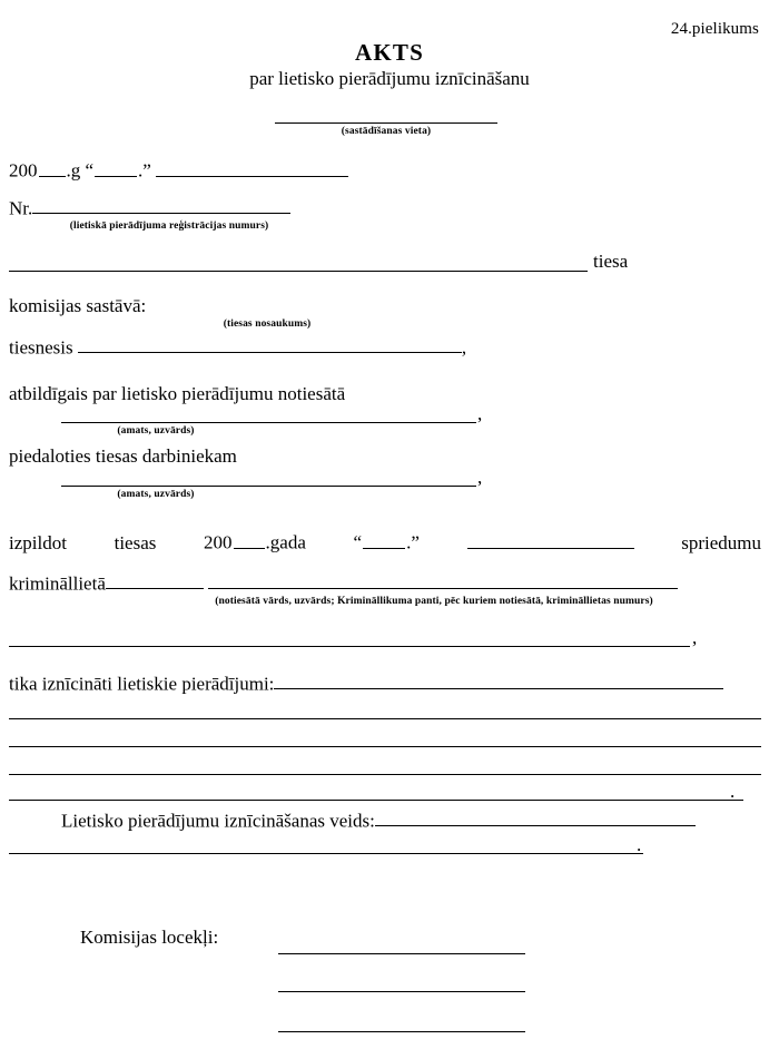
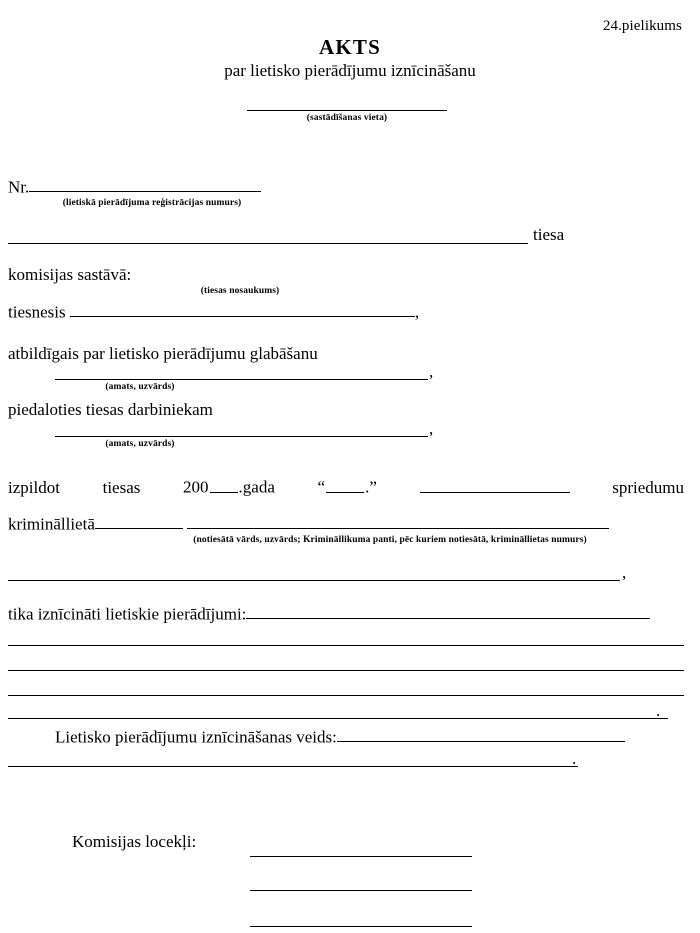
  24.pielikums
  AKTS
  par lietisko pierādījumu iznīcināšanu
  (sastādīšanas vieta)
- 200 .g “ .”
  Nr.
  (lietiskā pierādījuma reģistrācijas numurs)
  tiesa
  komisijas sastāvā:
  (tiesas nosaukums)
  tiesnesis ,
- atbildīgais par lietisko pierādījumu notiesātā
+ atbildīgais par lietisko pierādījumu glabāšanu
  ,
  (amats, uzvārds)
  piedaloties tiesas darbiniekam
  ,
  (amats, uzvārds)
  izpildot
  tiesas
  200 .gada
  “ .”
  spriedumu
  krimināllietā
  (notiesātā vārds, uzvārds; Krimināllikuma panti, pēc kuriem notiesātā, krimināllietas numurs)
  ,
  tika iznīcināti lietiskie pierādījumi:
  .
  Lietisko pierādījumu iznīcināšanas veids:
  .
  Komisijas locekļi:
